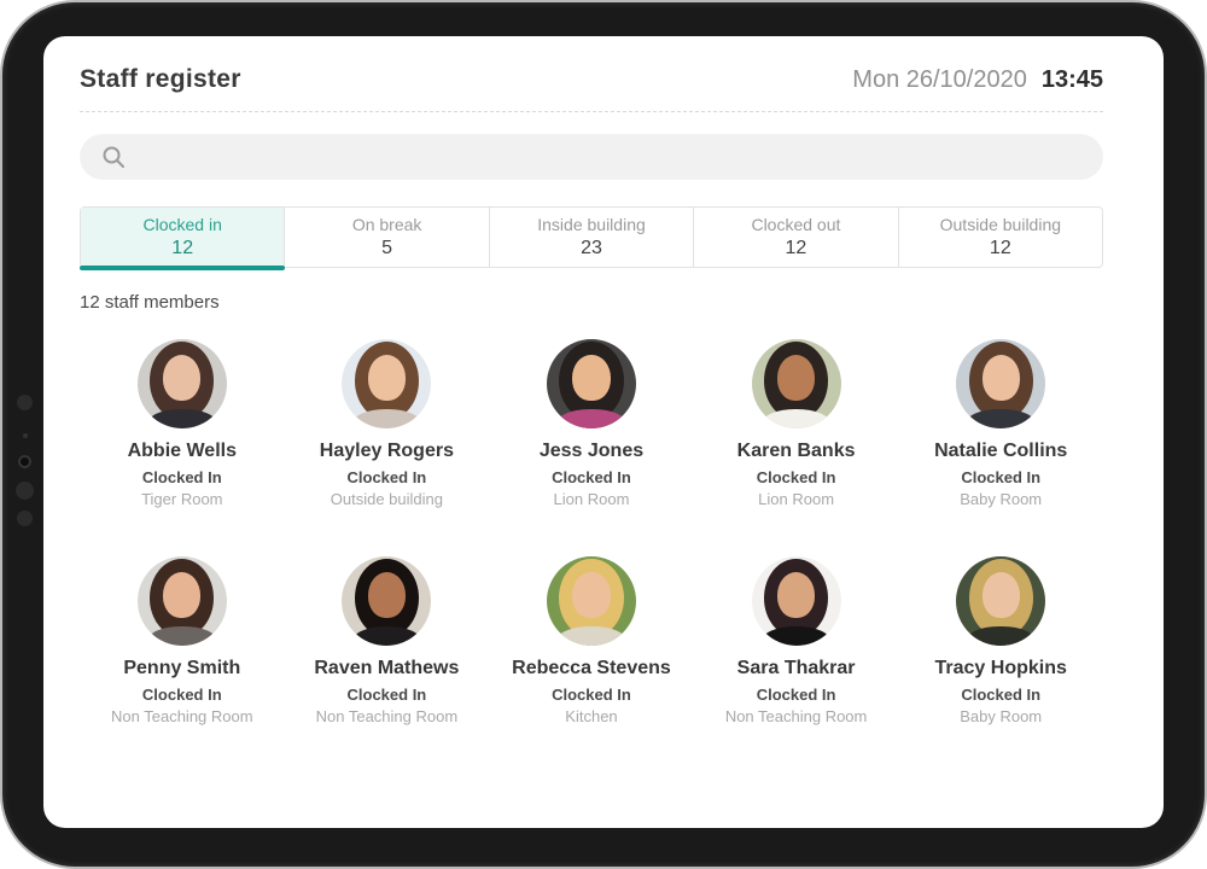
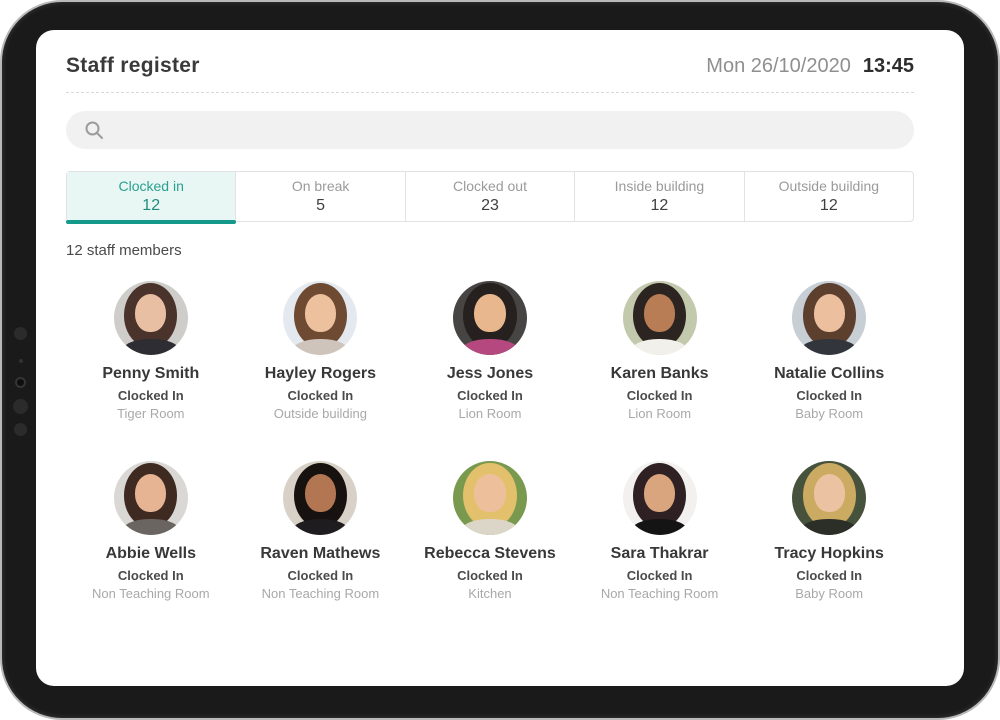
  Staff register
  Mon 26/10/2020
  13:45
  Clocked in
  12
  On break
  5
- Inside building
+ Clocked out
  23
- Clocked out
+ Inside building
  12
  Outside building
  12
  12 staff members
- Abbie Wells
+ Penny Smith
  Clocked In
  Tiger Room
  Hayley Rogers
  Clocked In
  Outside building
  Jess Jones
  Clocked In
  Lion Room
  Karen Banks
  Clocked In
  Lion Room
  Natalie Collins
  Clocked In
  Baby Room
- Penny Smith
+ Abbie Wells
  Clocked In
  Non Teaching Room
  Raven Mathews
  Clocked In
  Non Teaching Room
  Rebecca Stevens
  Clocked In
  Kitchen
  Sara Thakrar
  Clocked In
  Non Teaching Room
  Tracy Hopkins
  Clocked In
  Baby Room
